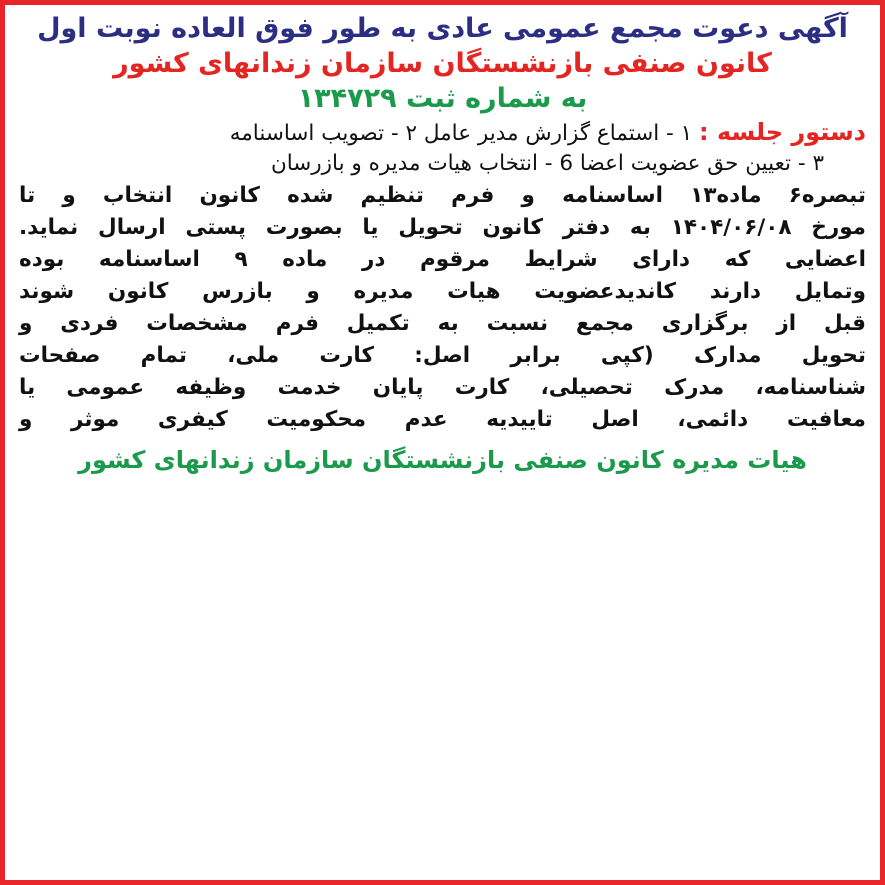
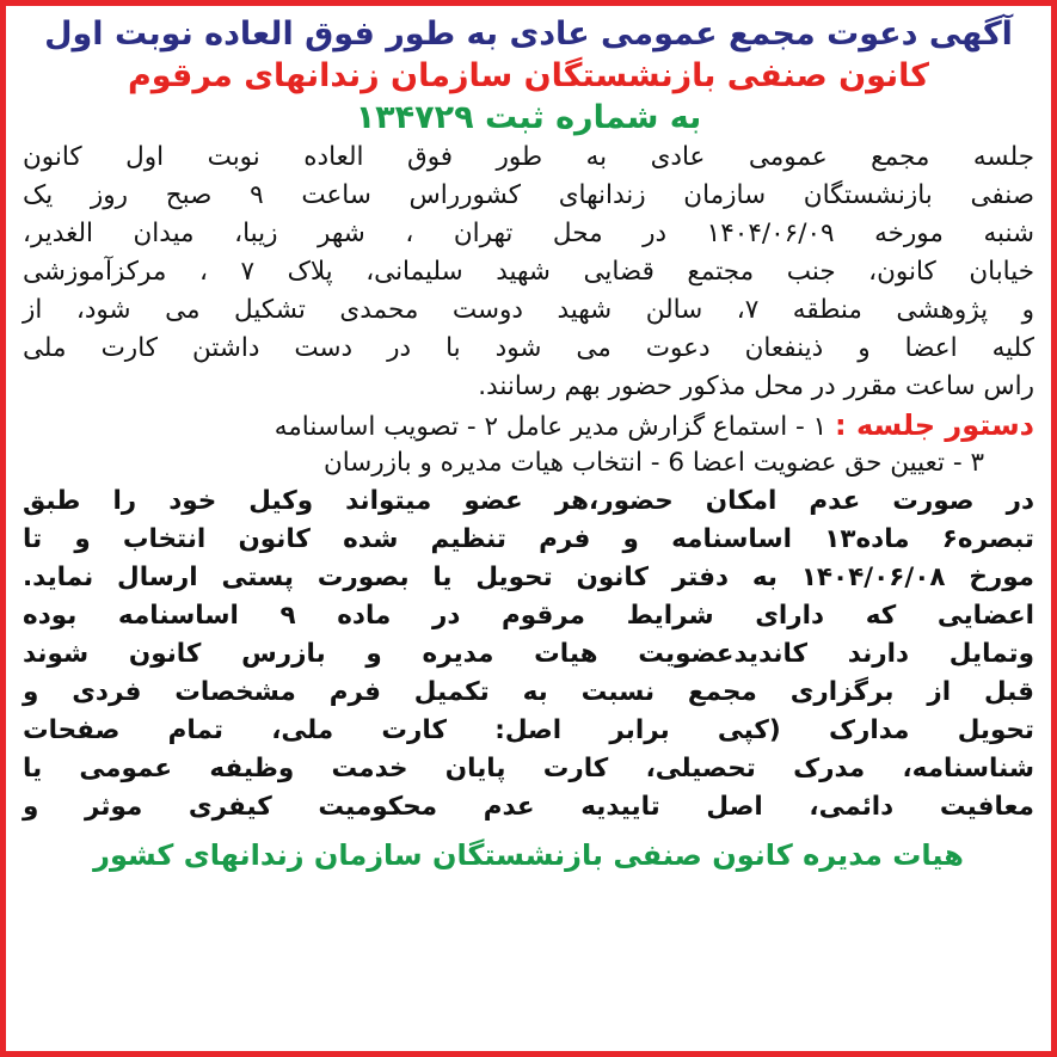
  آگهی دعوت مجمع عمومی عادی به طور فوق العاده نوبت اول
- کانون صنفی بازنشستگان سازمان زندانهای کشور
+ کانون صنفی بازنشستگان سازمان زندانهای مرقوم
  به شماره ثبت ۱۳۴۷۲۹
+ جلسه مجمع عمومی عادی به طور فوق العاده نوبت اول کانون
+ صنفی بازنشستگان سازمان زندانهای کشورراس ساعت ۹ صبح روز یک
+ شنبه مورخه ۱۴۰۴/۰۶/۰۹ در محل تهران ، شهر زیبا، میدان الغدیر،
+ خیابان کانون، جنب مجتمع قضایی شهید سلیمانی، پلاک ۷ ، مرکزآموزشی
+ و پژوهشی منطقه ۷، سالن شهید دوست محمدی تشکیل می شود، از
+ کلیه اعضا و ذینفعان دعوت می شود با در دست داشتن کارت ملی
+ راس ساعت مقرر در محل مذکور حضور بهم رسانند.
  دستور جلسه : ۱ - استماع گزارش مدیر عامل ۲ - تصویب اساسنامه
  ۳ - تعیین حق عضویت اعضا 6 - انتخاب هیات مدیره و بازرسان
+ در صورت عدم امکان حضور،هر عضو میتواند وکیل خود را طبق
  تبصره۶ ماده۱۳ اساسنامه و فرم تنظیم شده کانون انتخاب و تا
  مورخ ۱۴۰۴/۰۶/۰۸ به دفتر کانون تحویل یا بصورت پستی ارسال نماید.
  اعضایی که دارای شرایط مرقوم در ماده ۹ اساسنامه بوده
  وتمایل دارند کاندیدعضویت هیات مدیره و بازرس کانون شوند
  قبل از برگزاری مجمع نسبت به تکمیل فرم مشخصات فردی و
  تحویل مدارک (کپی برابر اصل: کارت ملی، تمام صفحات
  شناسنامه، مدرک تحصیلی، کارت پایان خدمت وظیفه عمومی یا
  معافیت دائمی، اصل تاییدیه عدم محکومیت کیفری موثر و
  هیات مدیره کانون صنفی بازنشستگان سازمان زندانهای کشور
